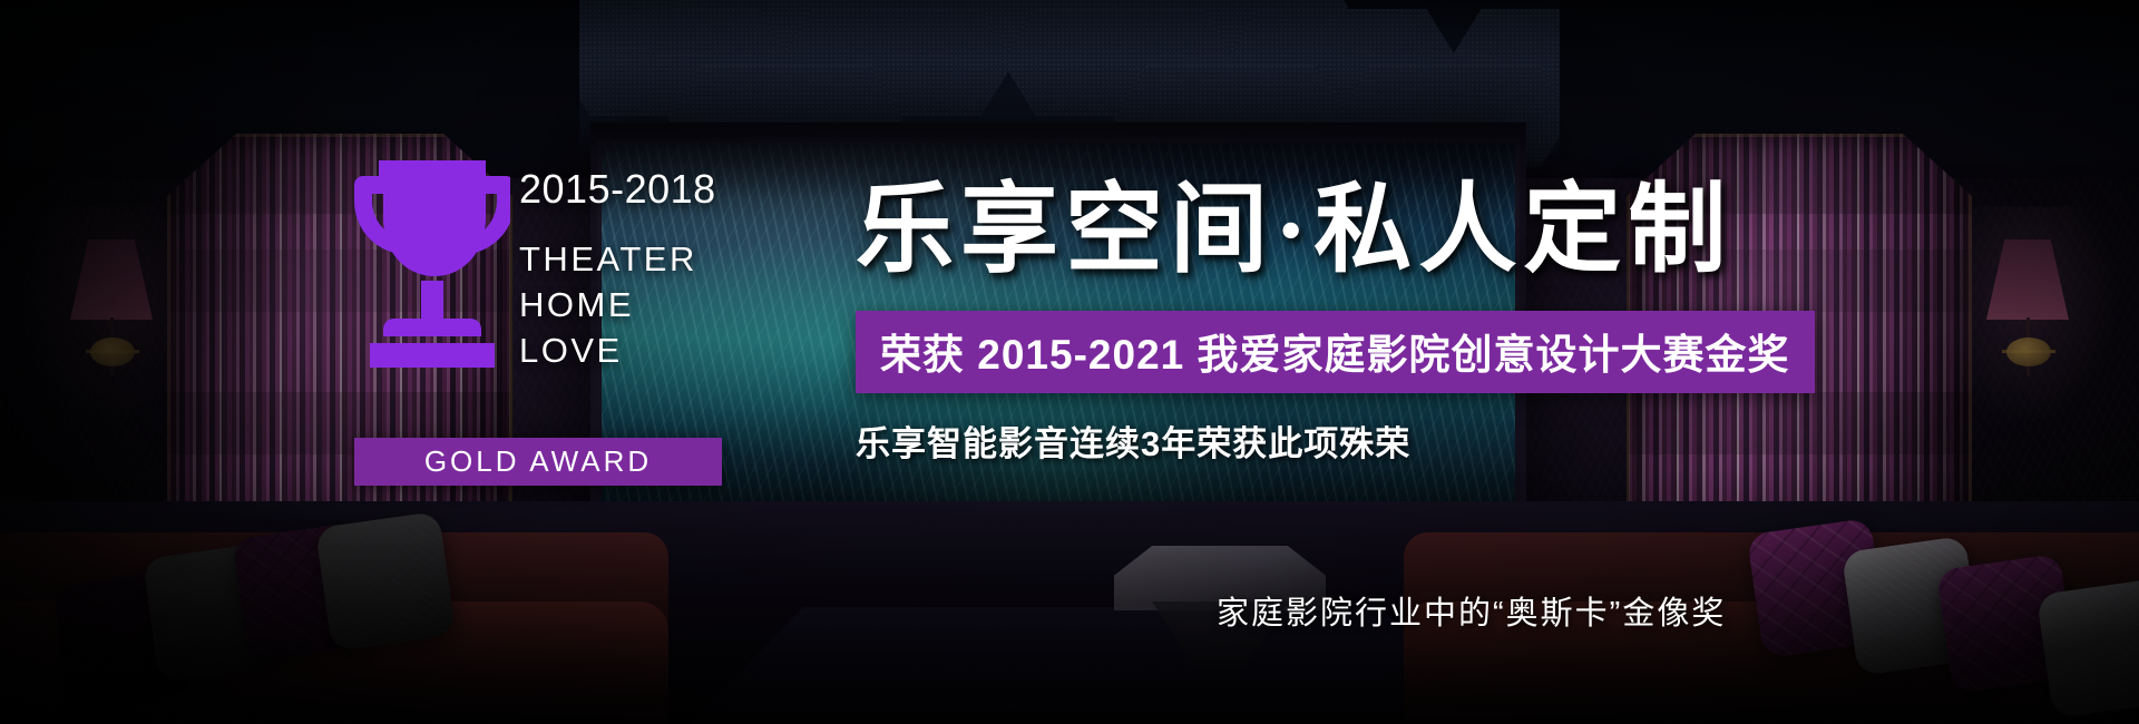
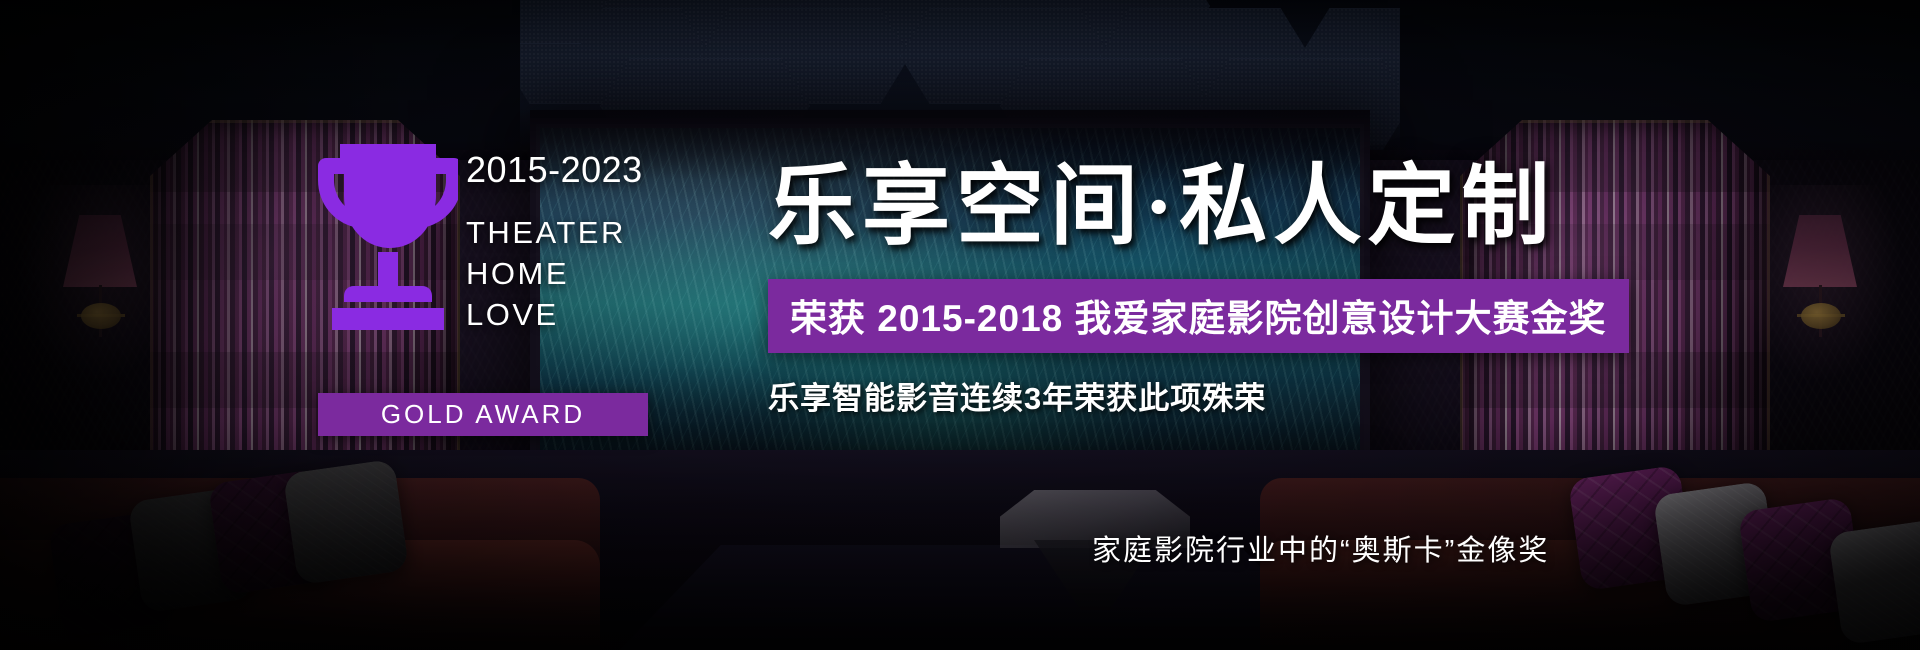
- 2015-2018
+ 2015-2023
  THEATER
  HOME
  LOVE
  GOLD AWARD
  乐享空间·私人定制
- 荣获 2015-2021 我爱家庭影院创意设计大赛金奖
+ 荣获 2015-2018 我爱家庭影院创意设计大赛金奖
  乐享智能影音连续3年荣获此项殊荣
  家庭影院行业中的“奥斯卡”金像奖
